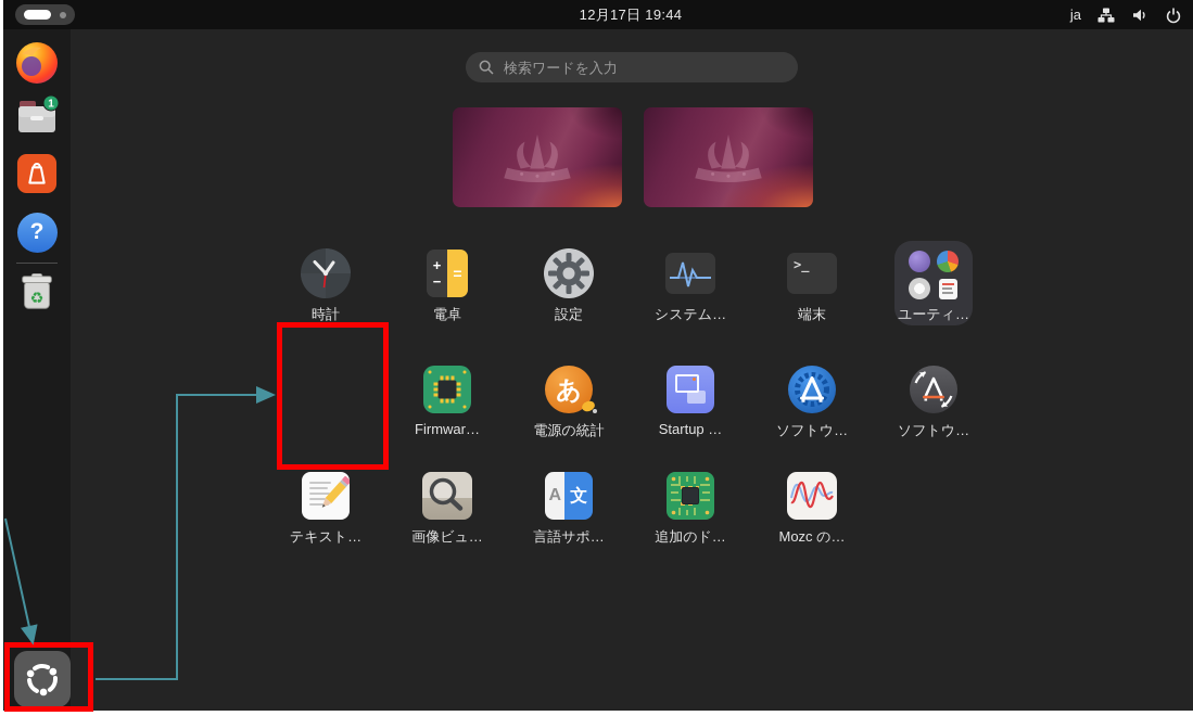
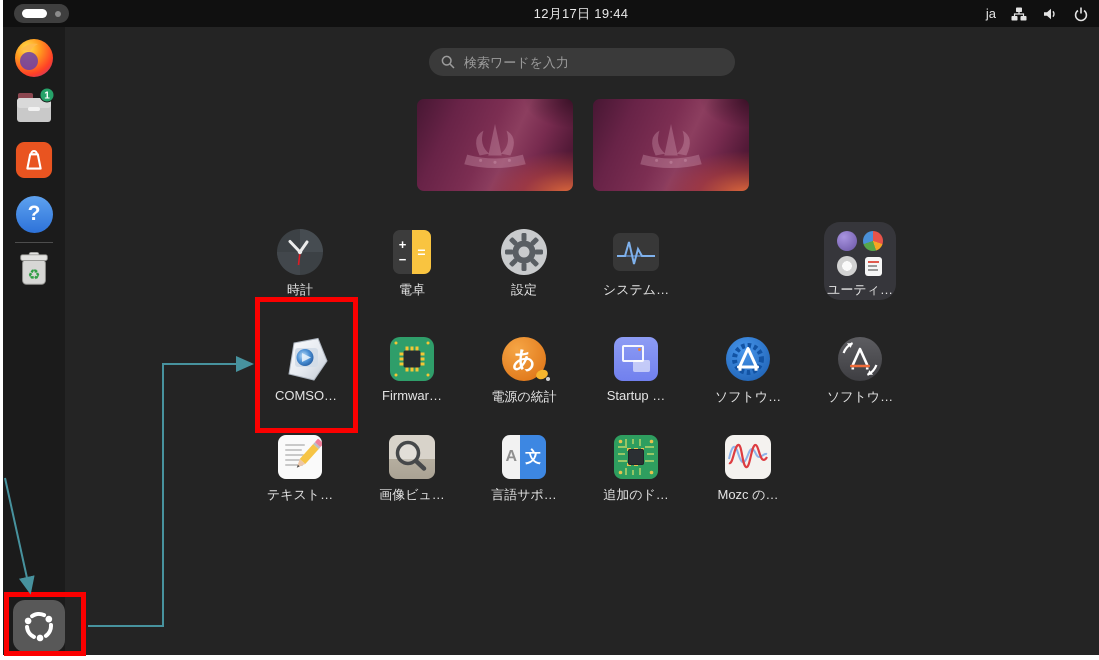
  12月17日 19:44
  ja
  1
  ?
  ♻
  検索ワードを入力
  時計
  +
  −
  =
  電卓
  設定
  システム…
- >_
- 端末
  ユーティ…
+ COMSO…
  Firmwar…
  あ
  電源の統計
  Startup …
  ソフトウ…
  ソフトウ…
  テキスト…
  画像ビュ…
  A
  文
  言語サポ…
  追加のド…
  Mozc の…
